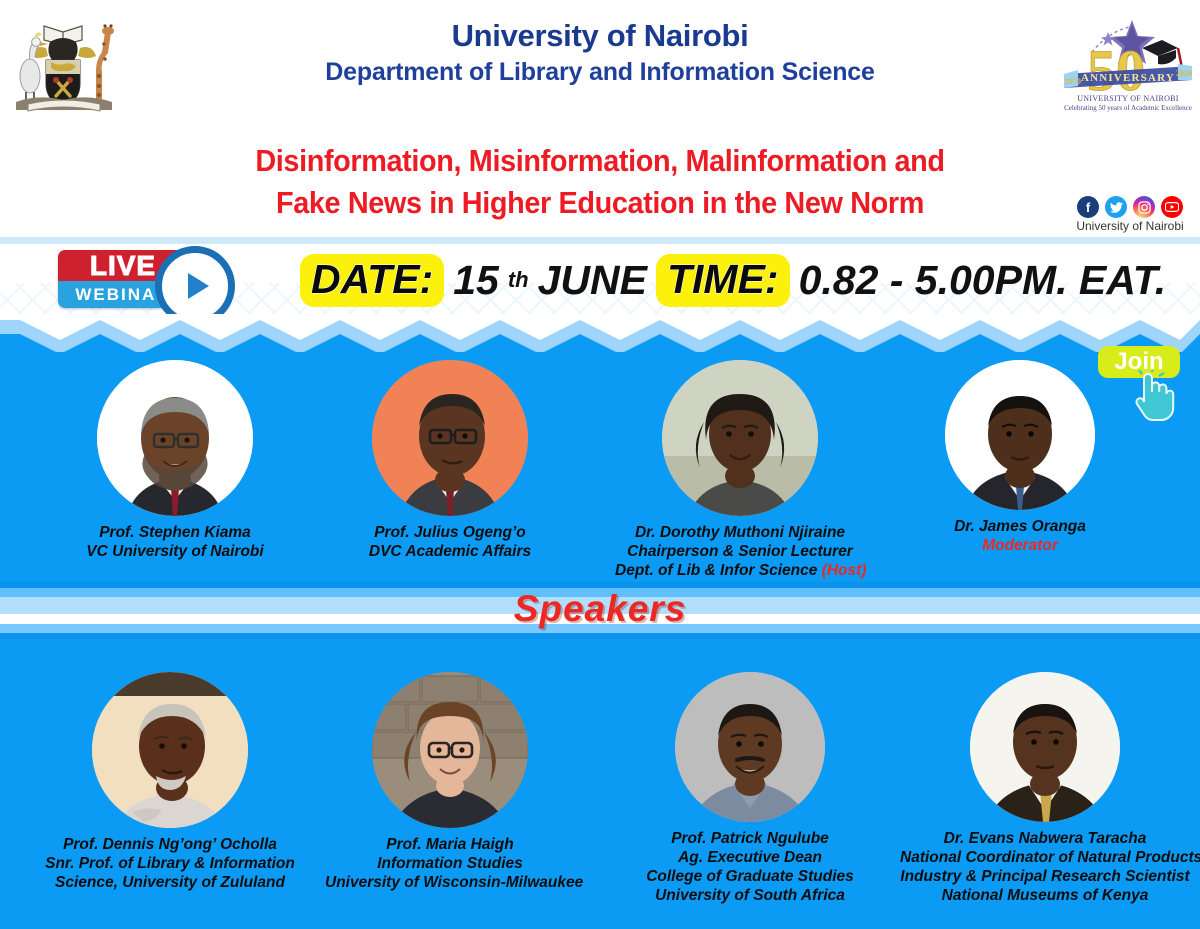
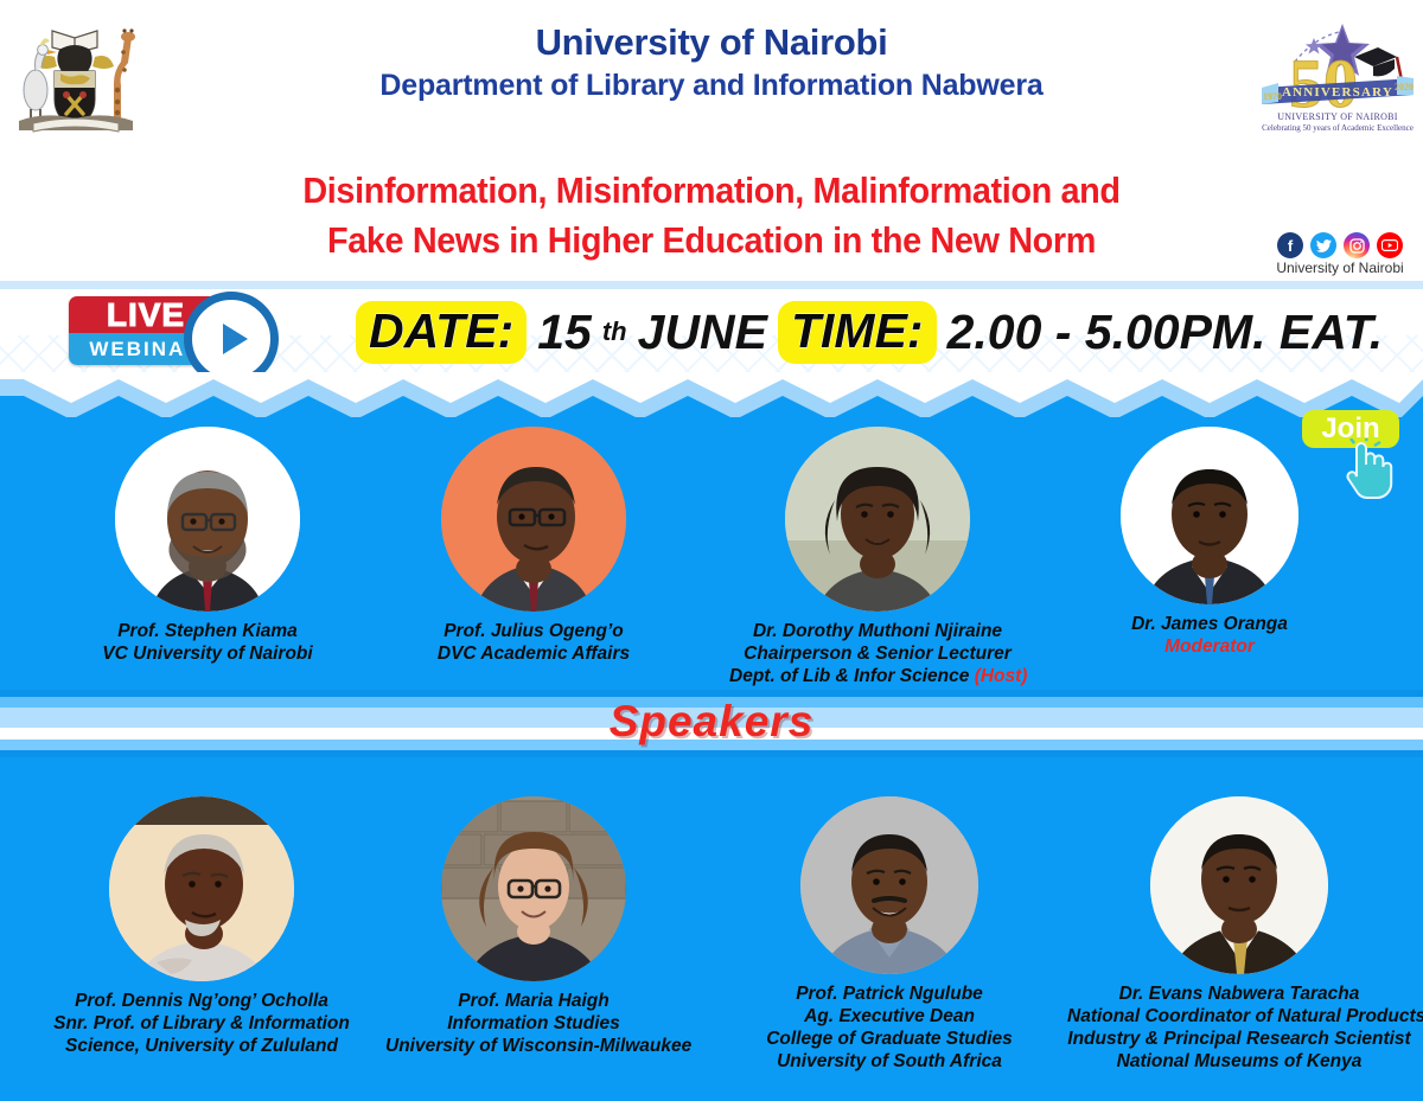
  University of Nairobi
- Department of Library and Information Science
+ Department of Library and Information Nabwera
  ANNIVERSARY
  1970
  2020
  UNIVERSITY OF NAIROBI
  Celebrating 50 years of Academic Excellence
  Disinformation, Misinformation, Malinformation and
  Fake News in Higher Education in the New Norm
  f
  University of Nairobi
  LIVE
  WEBINA
  DATE:
  15
  th
  JUNE
  TIME:
- 0.82 - 5.00PM. EAT.
+ 2.00 - 5.00PM. EAT.
  Join
  Prof. Stephen Kiama
  VC University of Nairobi
  Prof. Julius Ogeng’o
  DVC Academic Affairs
  Dr. Dorothy Muthoni Njiraine
  Chairperson & Senior Lecturer
  Dept. of Lib & Infor Science (Host)
  Dr. James Oranga
  Moderator
  Speakers
  Prof. Dennis Ng’ong’ Ocholla
  Snr. Prof. of Library & Information
  Science, University of Zululand
  Prof. Maria Haigh
  Information Studies
  University of Wisconsin-Milwaukee
  Prof. Patrick Ngulube
  Ag. Executive Dean
  College of Graduate Studies
  University of South Africa
  Dr. Evans Nabwera Taracha
  National Coordinator of Natural Products
  Industry & Principal Research Scientist
  National Museums of Kenya
